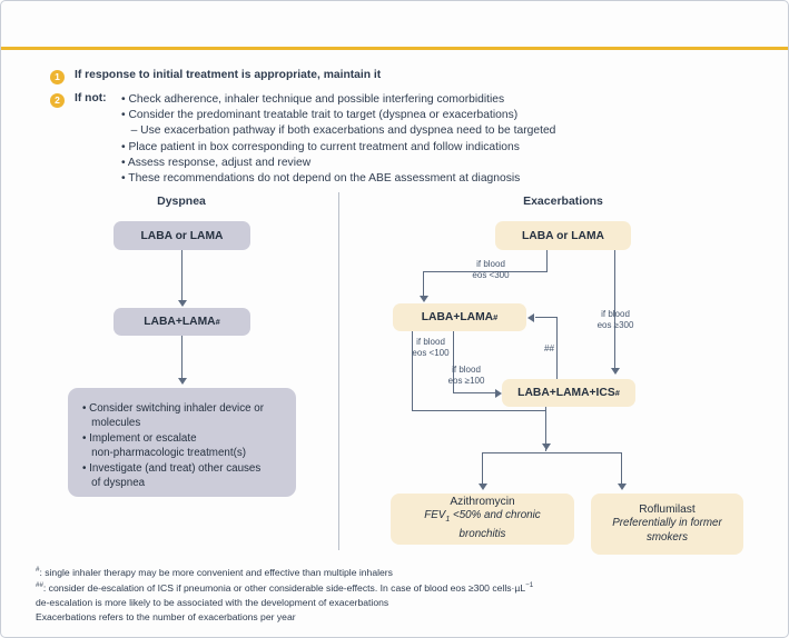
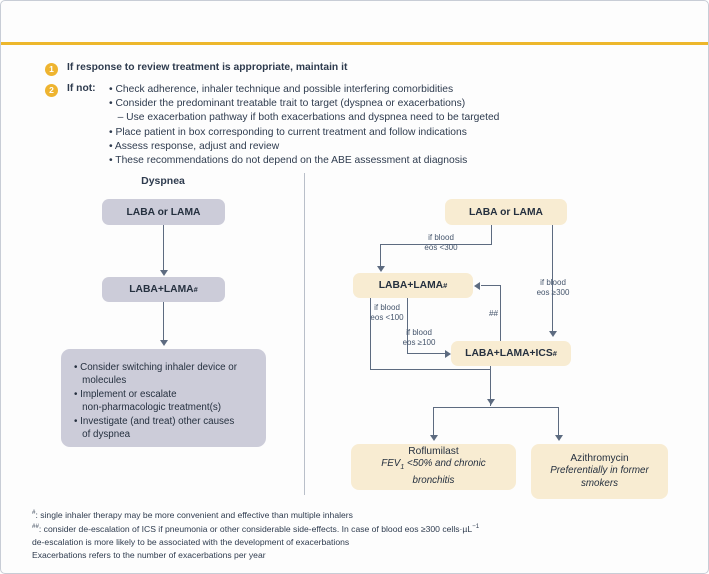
  1
- If response to initial treatment is appropriate, maintain it
+ If response to review treatment is appropriate, maintain it
  2
  If not:
  • Check adherence, inhaler technique and possible interfering comorbidities
  • Consider the predominant treatable trait to target (dyspnea or exacerbations)
  – Use exacerbation pathway if both exacerbations and dyspnea need to be targeted
  • Place patient in box corresponding to current treatment and follow indications
  • Assess response, adjust and review
  • These recommendations do not depend on the ABE assessment at diagnosis
  Dyspnea
- Exacerbations
  LABA or LAMA
  LABA+LAMA
  #
  • Consider switching inhaler device or
  molecules
  • Implement or escalate
  non-pharmacologic treatment(s)
  • Investigate (and treat) other causes
  of dyspnea
  LABA or LAMA
  if blood
  eos <300
  if blood
  eos ≥300
  LABA+LAMA
  #
  if blood
  eos <100
  if blood
  eos ≥100
  LABA+LAMA+ICS
  #
  ##
- Azithromycin
+ Roflumilast
  FEV <50% and chronic bronchitis
- Roflumilast
+ Azithromycin
  Preferentially in former
  smokers
  : single inhaler therapy may be more convenient and effective than multiple inhalers
  : consider de-escalation of ICS if pneumonia or other considerable side-effects. In case of blood eos ≥300 cells·µL
  de-escalation is more likely to be associated with the development of exacerbations
  Exacerbations refers to the number of exacerbations per year
